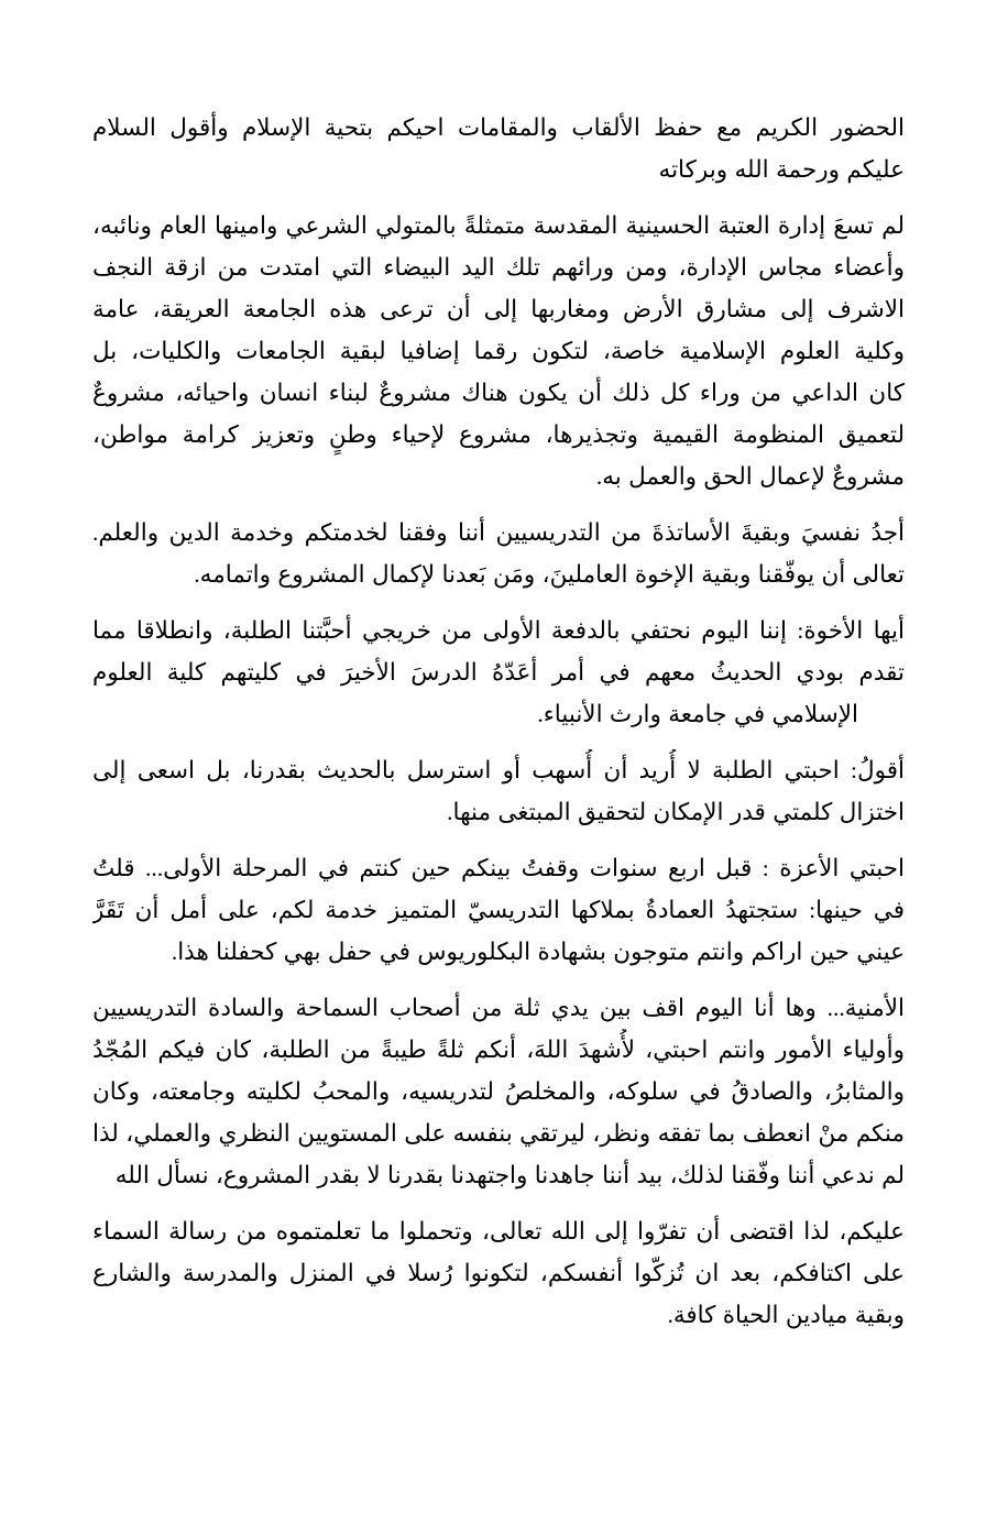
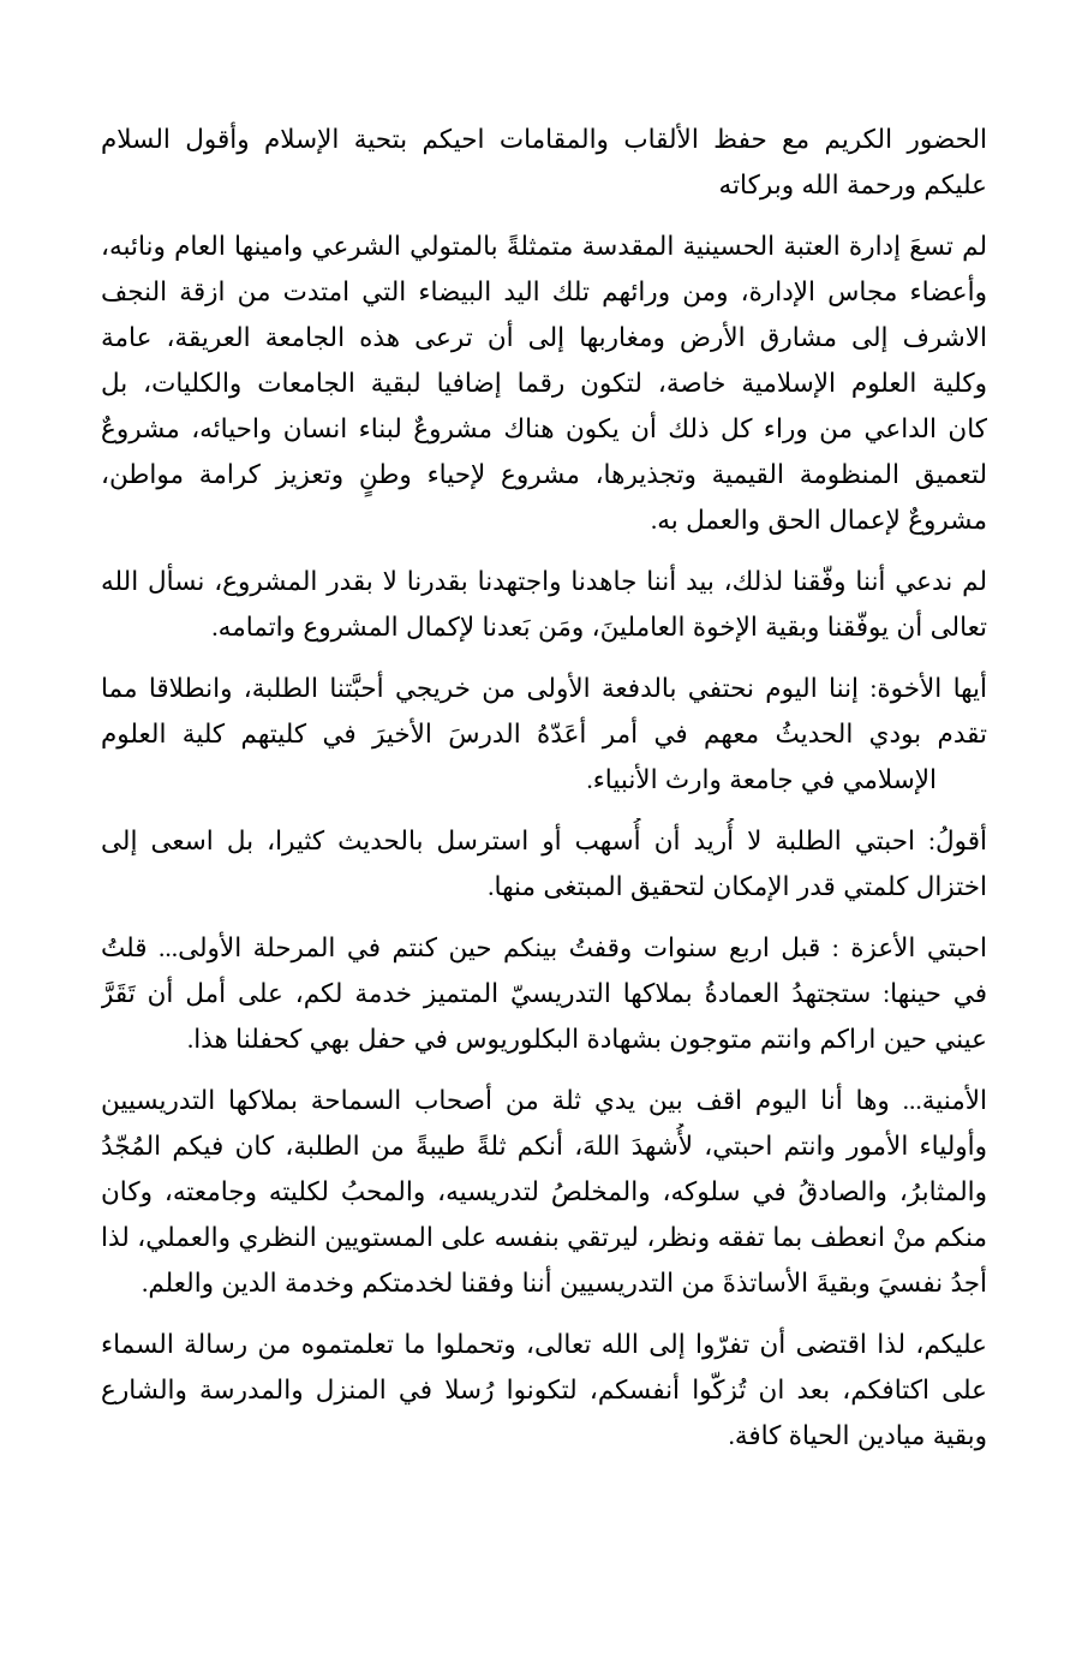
  الحضور الكريم مع حفظ الألقاب والمقامات احيكم بتحية الإسلام وأقول السلام
  عليكم ورحمة الله وبركاته
  لم تسعَ إدارة العتبة الحسينية المقدسة متمثلةً بالمتولي الشرعي وامينها العام ونائبه،
  وأعضاء مجاس الإدارة، ومن ورائهم تلك اليد البيضاء التي امتدت من ازقة النجف
  الاشرف إلى مشارق الأرض ومغاربها إلى أن ترعى هذه الجامعة العريقة، عامة
  وكلية العلوم الإسلامية خاصة، لتكون رقما إضافيا لبقية الجامعات والكليات، بل
  كان الداعي من وراء كل ذلك أن يكون هناك مشروعٌ لبناء انسان واحيائه، مشروعٌ
  لتعميق المنظومة القيمية وتجذيرها، مشروع لإحياء وطنٍ وتعزيز كرامة مواطن،
  مشروعٌ لإعمال الحق والعمل به.
- أجدُ نفسيَ وبقيةَ الأساتذةَ من التدريسيين أننا وفقنا لخدمتكم وخدمة الدين والعلم.
+ لم ندعي أننا وفّقنا لذلك، بيد أننا جاهدنا واجتهدنا بقدرنا لا بقدر المشروع، نسأل الله
  تعالى أن يوفّقنا وبقية الإخوة العاملينَ، ومَن بَعدنا لإكمال المشروع واتمامه.
  أيها الأخوة: إننا اليوم نحتفي بالدفعة الأولى من خريجي أحبَّتنا الطلبة، وانطلاقا مما
  تقدم بودي الحديثُ معهم في أمر أعَدّهُ الدرسَ الأخيرَ في كليتهم كلية العلوم
  الإسلامي في جامعة وارث الأنبياء.
- أقولُ: احبتي الطلبة لا أُريد أن أُسهب أو استرسل بالحديث بقدرنا، بل اسعى إلى
+ أقولُ: احبتي الطلبة لا أُريد أن أُسهب أو استرسل بالحديث كثيرا، بل اسعى إلى
  اختزال كلمتي قدر الإمكان لتحقيق المبتغى منها.
  احبتي الأعزة : قبل اربع سنوات وقفتُ بينكم حين كنتم في المرحلة الأولى... قلتُ
  في حينها: ستجتهدُ العمادةُ بملاكها التدريسيّ المتميز خدمة لكم، على أمل أن تَقَرَّ
  عيني حين اراكم وانتم متوجون بشهادة البكلوريوس في حفل بهي كحفلنا هذا.
- الأمنية... وها أنا اليوم اقف بين يدي ثلة من أصحاب السماحة والسادة التدريسيين
+ الأمنية... وها أنا اليوم اقف بين يدي ثلة من أصحاب السماحة بملاكها التدريسيين
  وأولياء الأمور وانتم احبتي، لأُشهدَ اللهَ، أنكم ثلةً طيبةً من الطلبة، كان فيكم المُجّدُ
  والمثابرُ، والصادقُ في سلوكه، والمخلصُ لتدريسيه، والمحبُ لكليته وجامعته، وكان
  منكم منْ انعطف بما تفقه ونظر، ليرتقي بنفسه على المستويين النظري والعملي، لذا
- لم ندعي أننا وفّقنا لذلك، بيد أننا جاهدنا واجتهدنا بقدرنا لا بقدر المشروع، نسأل الله
+ أجدُ نفسيَ وبقيةَ الأساتذةَ من التدريسيين أننا وفقنا لخدمتكم وخدمة الدين والعلم.
  عليكم، لذا اقتضى أن تفرّوا إلى الله تعالى، وتحملوا ما تعلمتموه من رسالة السماء
  على اكتافكم، بعد ان تُزكّوا أنفسكم، لتكونوا رُسلا في المنزل والمدرسة والشارع
  وبقية ميادين الحياة كافة.
